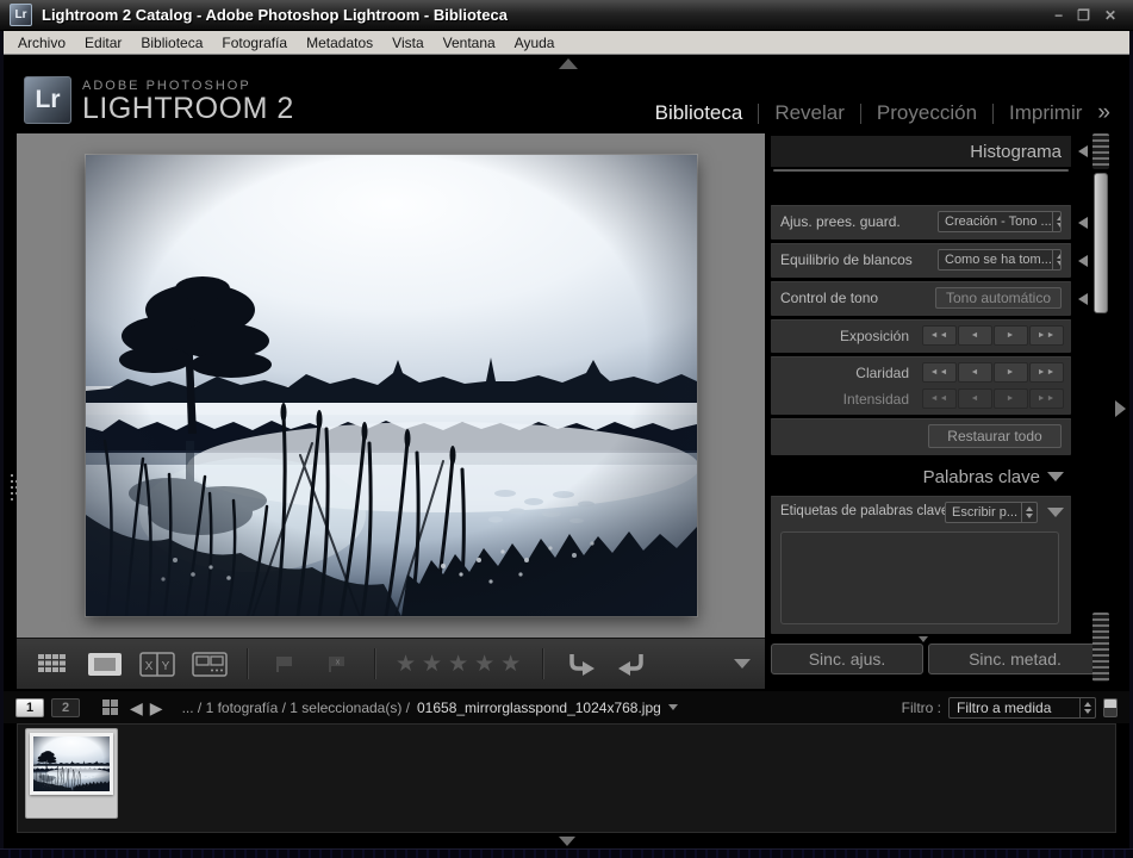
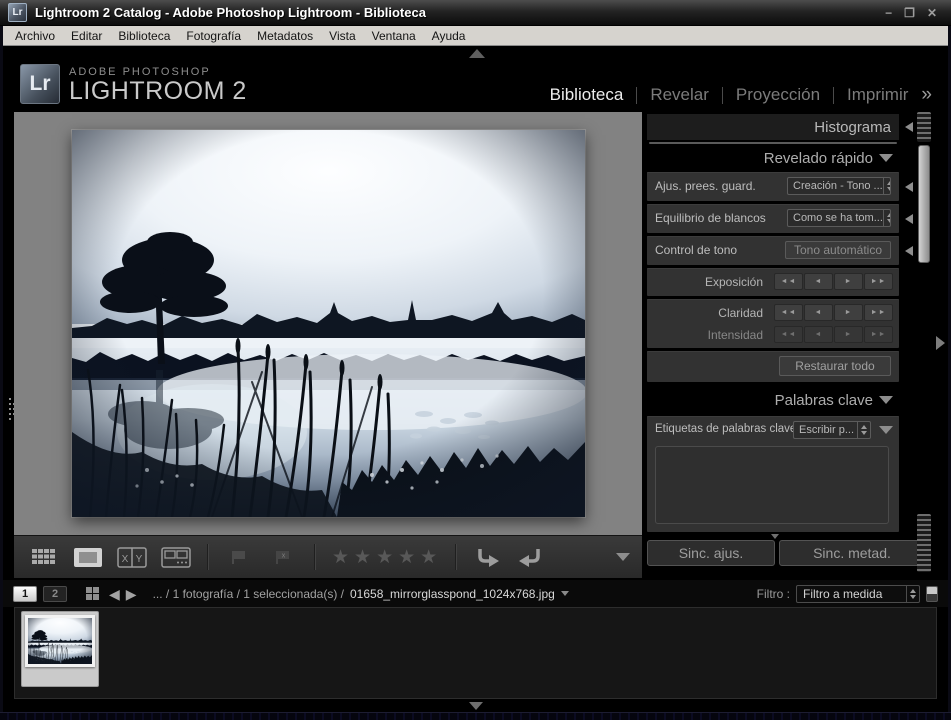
  Lr
  Lightroom 2 Catalog - Adobe Photoshop Lightroom - Biblioteca
  −
  ❐
  ✕
  Archivo
  Editar
  Biblioteca
  Fotografía
  Metadatos
  Vista
  Ventana
  Ayuda
  Lr
  ADOBE PHOTOSHOP
  LIGHTROOM 2
  Biblioteca
  Revelar
  Proyección
  Imprimir
  »
  X
  Y
  ★★★★★
  Histograma
+ Revelado rápido
  Ajus. prees. guard.
  Creación - Tono ...
  Equilibrio de blancos
  Como se ha tom...
  Control de tono
  Tono automático
  Exposición
  Claridad
  Intensidad
  Restaurar todo
  Palabras clave
  Etiquetas de palabras clav
  Escribir p...
  Sinc. ajus.
  Sinc. metad.
  1
  2
  ◀
  ▶
  ... / 1 fotografía / 1 seleccionada(s) /
  01658_mirrorglasspond_1024x768.jpg
  Filtro :
  Filtro a medida
